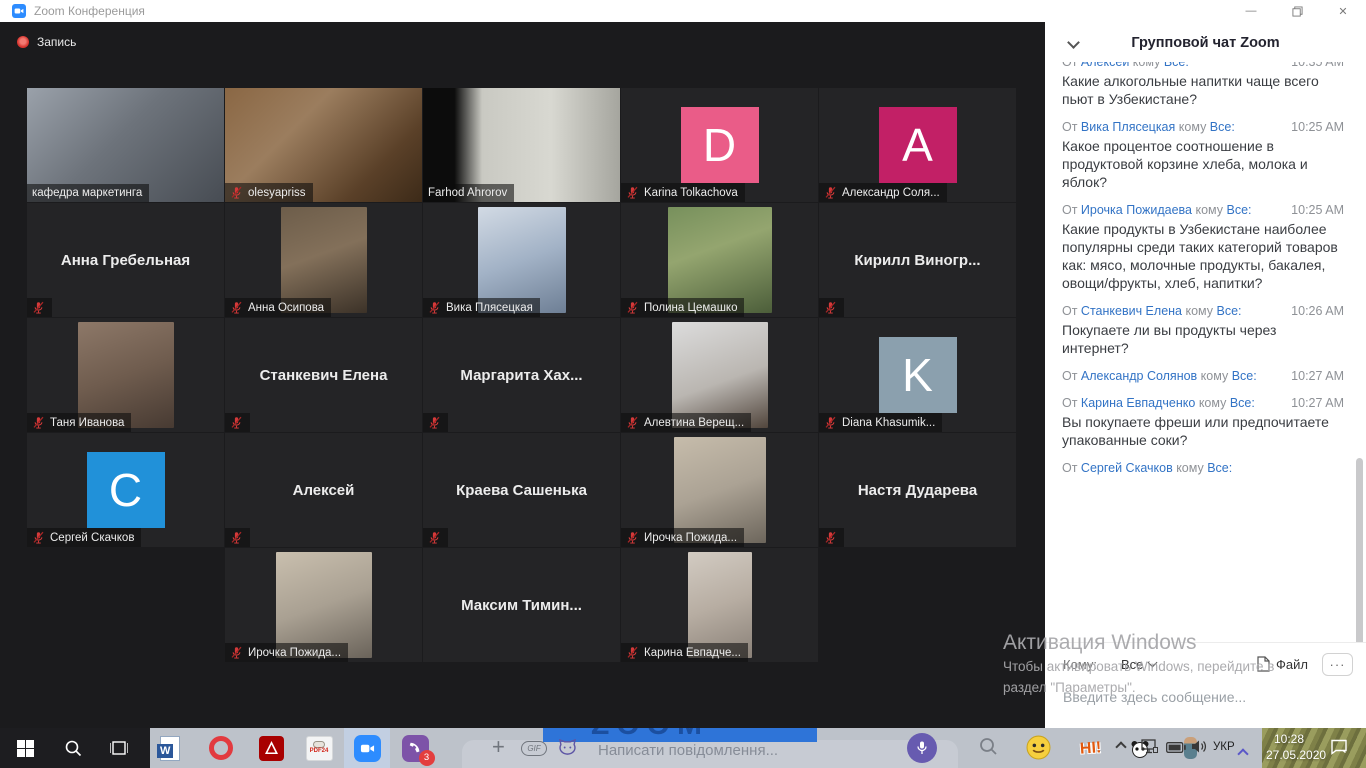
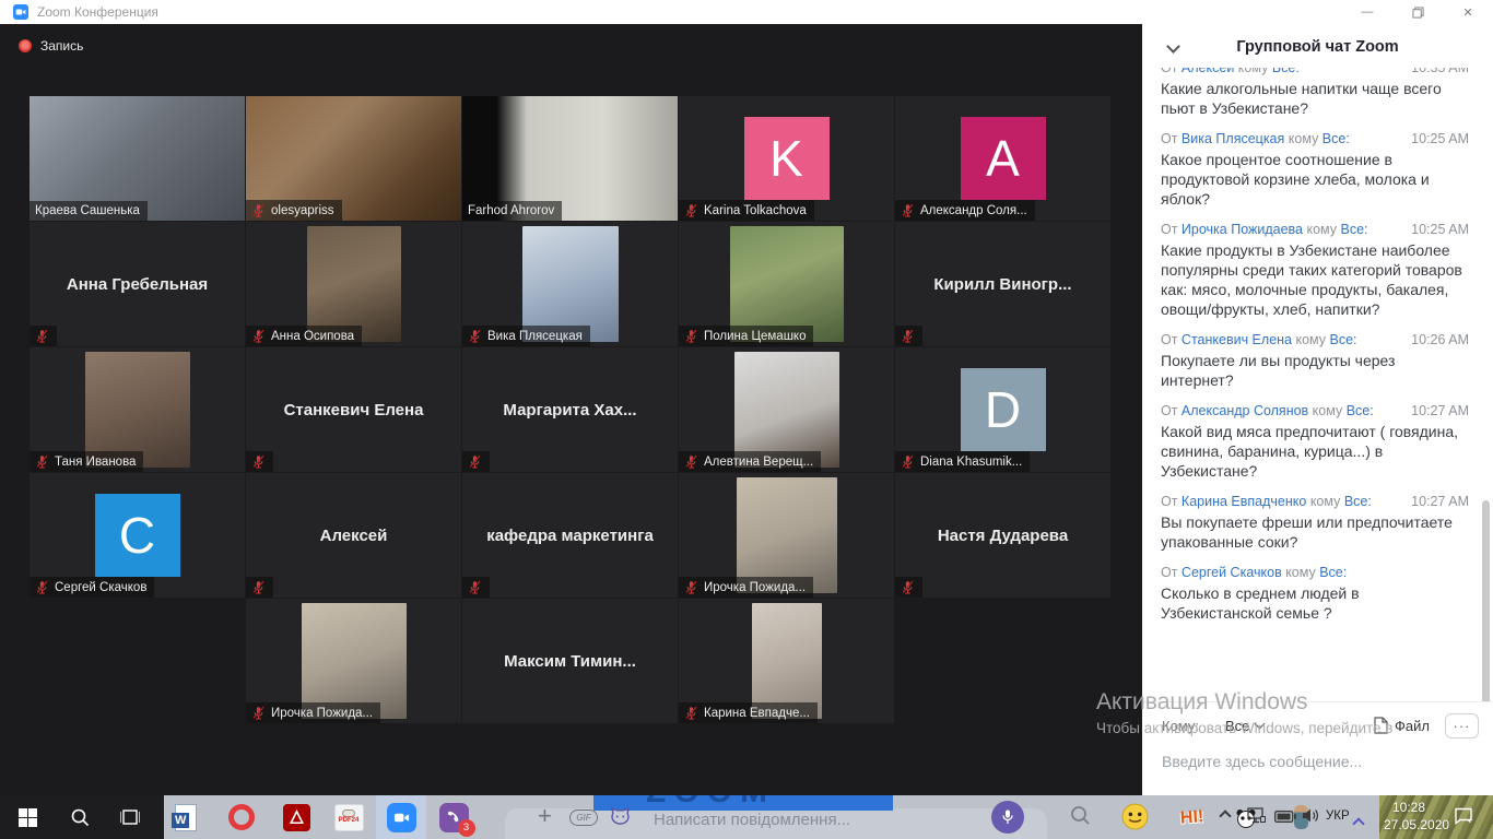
  Zoom Конференция
  —
  ✕
  Запись
- кафедра маркетинга
+ Краева Сашенька
  olesyapriss
  Farhod Ahrorov
- D
+ K
  Karina Tolkachova
  A
  Александр Соля...
  Анна Гребельная
  Анна Осипова
  Вика Плясецкая
  Полина Цемашко
  Кирилл Виногр...
  Таня Иванова
  Станкевич Елена
  Маргарита Хах...
  Алевтина Верещ...
- K
+ D
  Diana Khasumik...
  C
  Сергей Скачков
  Алексей
- Краева Сашенька
+ кафедра маркетинга
  Ирочка Пожида...
  Настя Дударева
  Ирочка Пожида...
  Максим Тимин...
  Карина Евпадче...
  Групповой чат Zoom
  10:35 AM
  От Алексей кому Все:
  Какие алкогольные напитки чаще всего пьют в Узбекистане?
  10:25 AM
  От Вика Плясецкая кому Все:
  Какое процентое соотношение в продуктовой корзине хлеба, молока и яблок?
  10:25 AM
  От Ирочка Пожидаева кому Все:
  Какие продукты в Узбекистане наиболее популярны среди таких категорий товаров как: мясо, молочные продукты, бакалея, овощи/фрукты, хлеб, напитки?
  10:26 AM
  От Станкевич Елена кому Все:
  Покупаете ли вы продукты через интернет?
  10:27 AM
  От Александр Солянов кому Все:
+ Какой вид мяса предпочитают ( говядина, свинина, баранина, курица...) в Узбекистане?
  10:27 AM
  От Карина Евпадченко кому Все:
  Вы покупаете фреши или предпочитаете упакованные соки?
  От Сергей Скачков кому Все:
+ Сколько в среднем людей в Узбекистанской семье ?
  Кому:
  Все
  Файл
  ···
  Введите здесь сообщение...
  Активация Windows
  Чтобы активировать Windows, перейдите в
- раздел "Параметры".
  W
  3
  +
  GIF
  Написати повідомлення...
  УКР
  10:28
  27.05.2020
